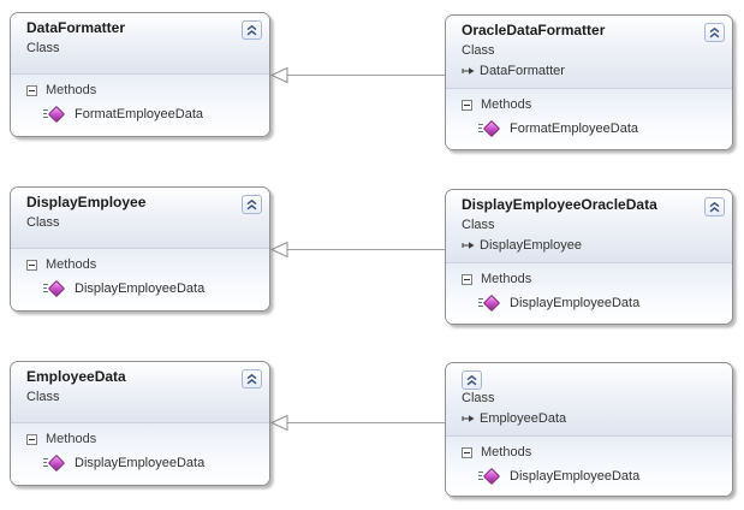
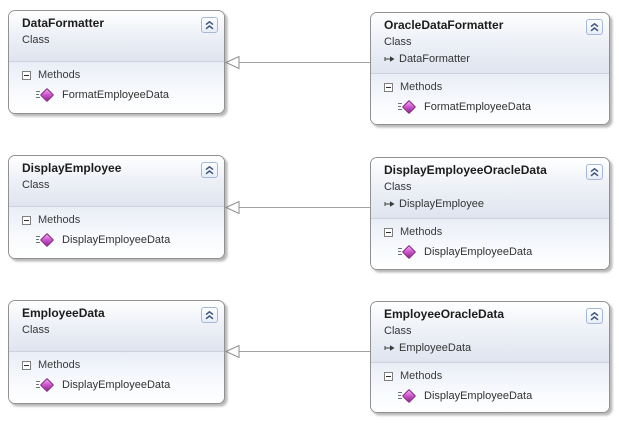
  DataFormatter
  Class
  Methods
  FormatEmployeeData
  OracleDataFormatter
  Class
  DataFormatter
  Methods
  FormatEmployeeData
  DisplayEmployee
  Class
  Methods
  DisplayEmployeeData
  DisplayEmployeeOracleData
  Class
  DisplayEmployee
  Methods
  DisplayEmployeeData
  EmployeeData
  Class
  Methods
  DisplayEmployeeData
+ EmployeeOracleData
  Class
  EmployeeData
  Methods
  DisplayEmployeeData
